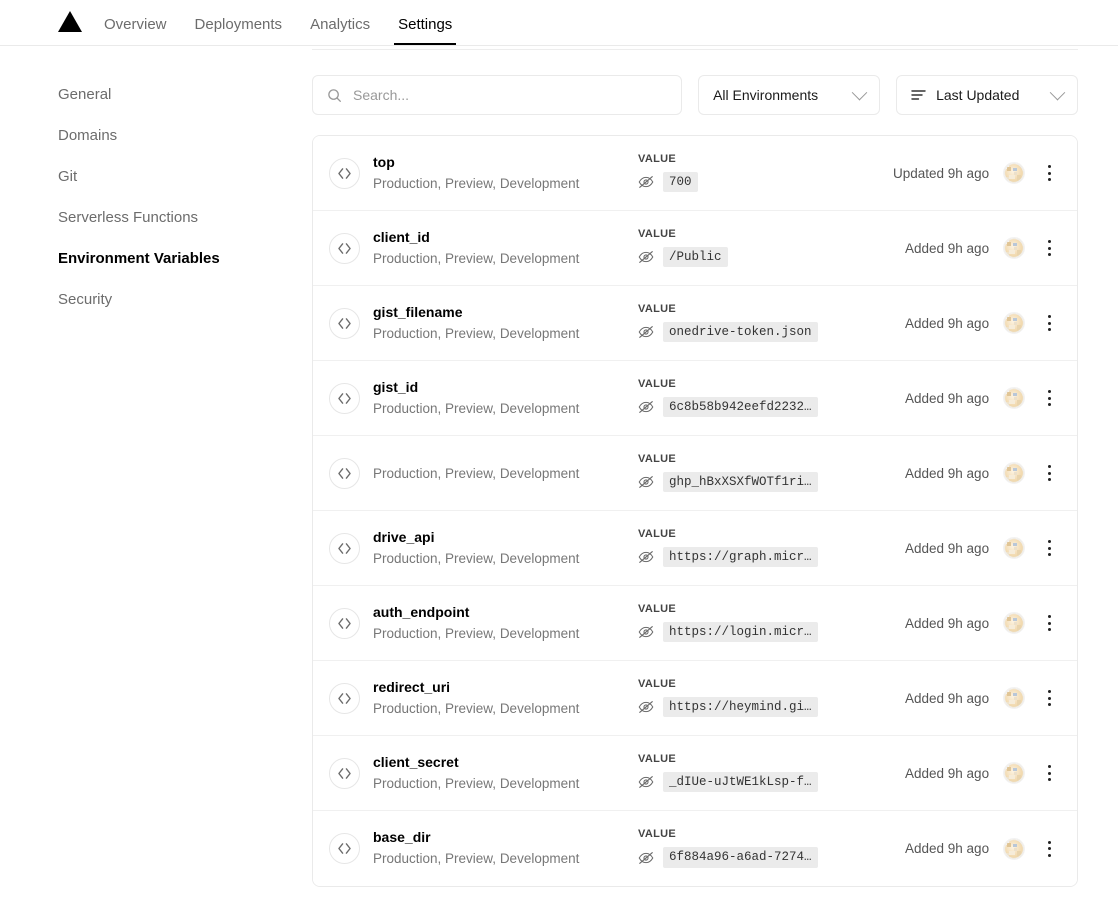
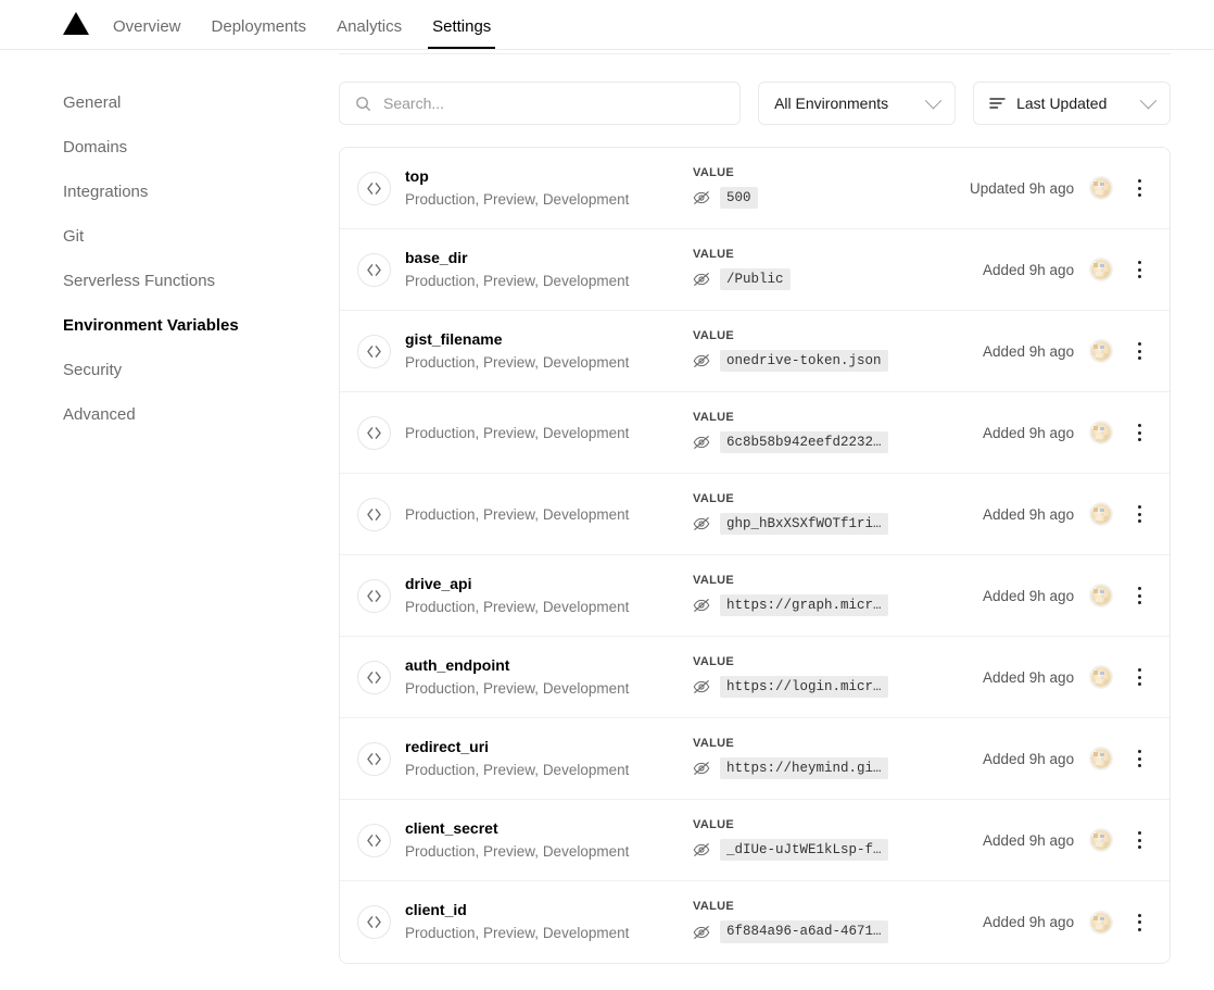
  Overview
  Deployments
  Analytics
  Settings
  General
  Domains
+ Integrations
  Git
  Serverless Functions
  Environment Variables
  Security
+ Advanced
  Search...
  All Environments
  Last Updated
  top
  Production, Preview, Development
  VALUE
- 700
+ 500
  Updated 9h ago
- client_id
+ base_dir
  Production, Preview, Development
  VALUE
  /Public
  Added 9h ago
  gist_filename
  Production, Preview, Development
  VALUE
  onedrive-token.json
  Added 9h ago
- gist_id
  Production, Preview, Development
  VALUE
  6c8b58b942eefd2232…
  Added 9h ago
  Production, Preview, Development
  VALUE
  ghp_hBxXSXfWOTf1ri…
  Added 9h ago
  drive_api
  Production, Preview, Development
  VALUE
  https://graph.micr…
  Added 9h ago
  auth_endpoint
  Production, Preview, Development
  VALUE
  https://login.micr…
  Added 9h ago
  redirect_uri
  Production, Preview, Development
  VALUE
  https://heymind.gi…
  Added 9h ago
  client_secret
  Production, Preview, Development
  VALUE
  _dIUe-uJtWE1kLsp-f…
  Added 9h ago
- base_dir
+ client_id
  Production, Preview, Development
  VALUE
- 6f884a96-a6ad-7274…
+ 6f884a96-a6ad-4671…
  Added 9h ago
